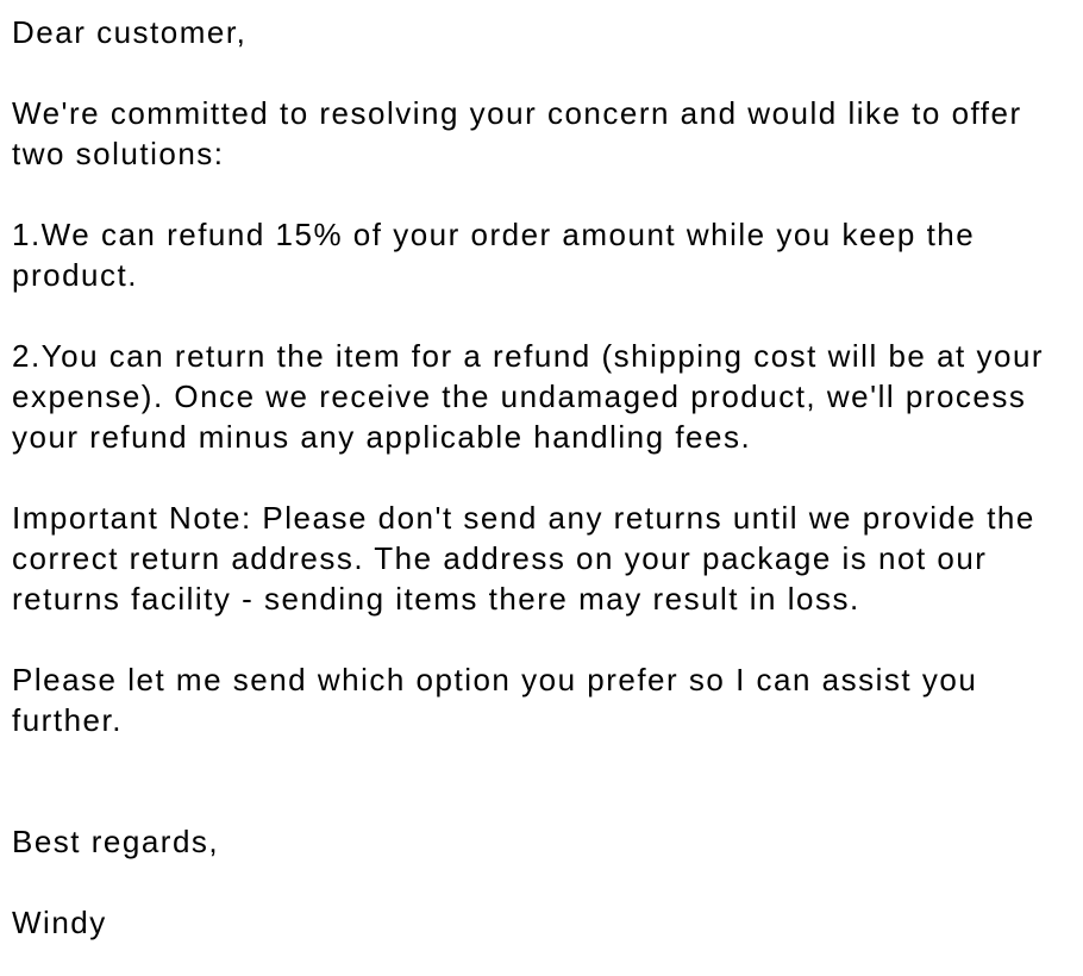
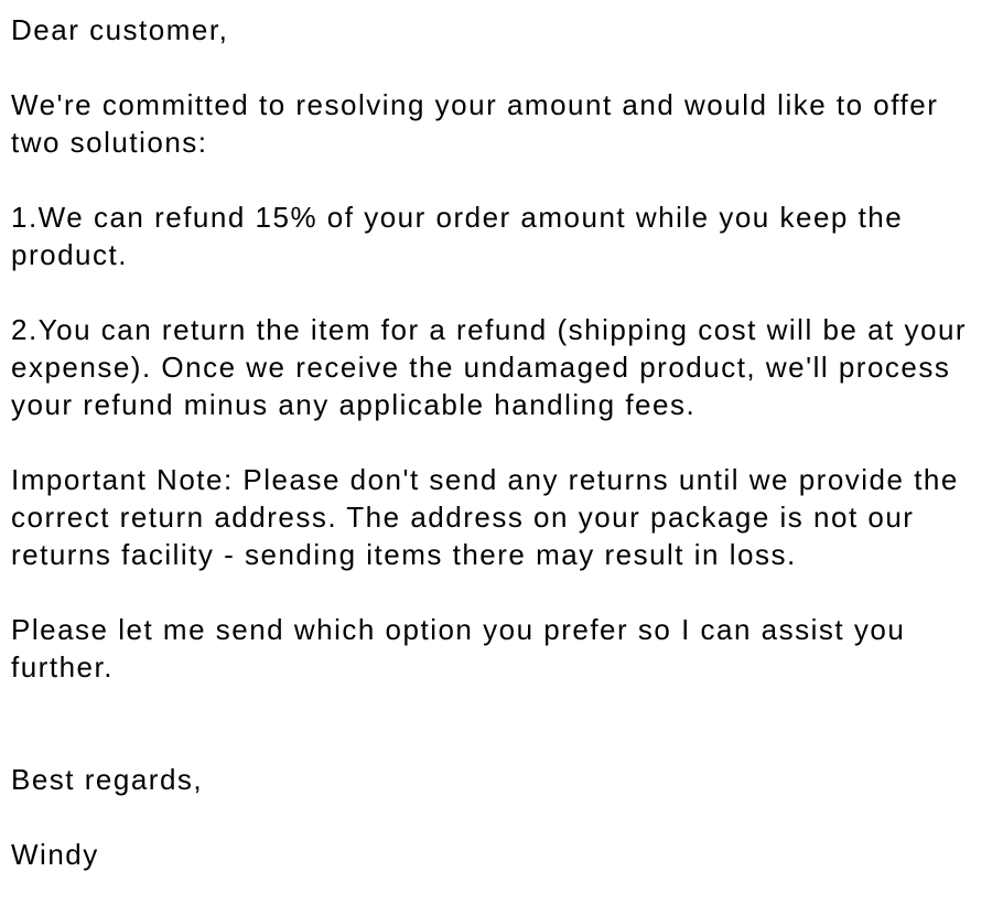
  Dear customer,
- We're committed to resolving your concern and would like to offer two solutions:
+ We're committed to resolving your amount and would like to offer two solutions:
  1.We can refund 15% of your order amount while you keep the product.
  2.You can return the item for a refund (shipping cost will be at your expense). Once we receive the undamaged product, we'll process your refund minus any applicable handling fees.
  Important Note: Please don't send any returns until we provide the correct return address. The address on your package is not our returns facility - sending items there may result in loss.
  Please let me send which option you prefer so I can assist you further.
  Best regards,
  Windy
